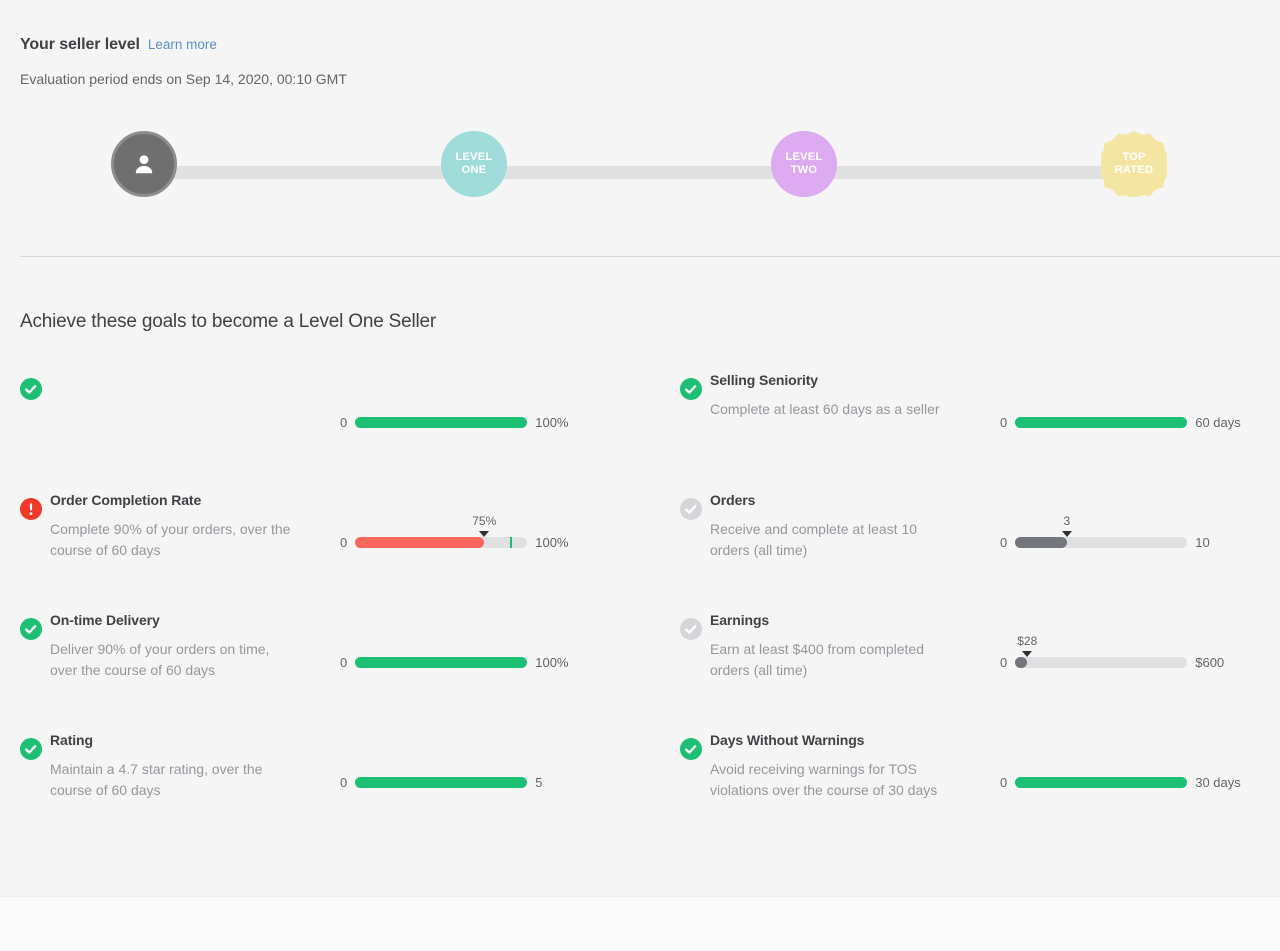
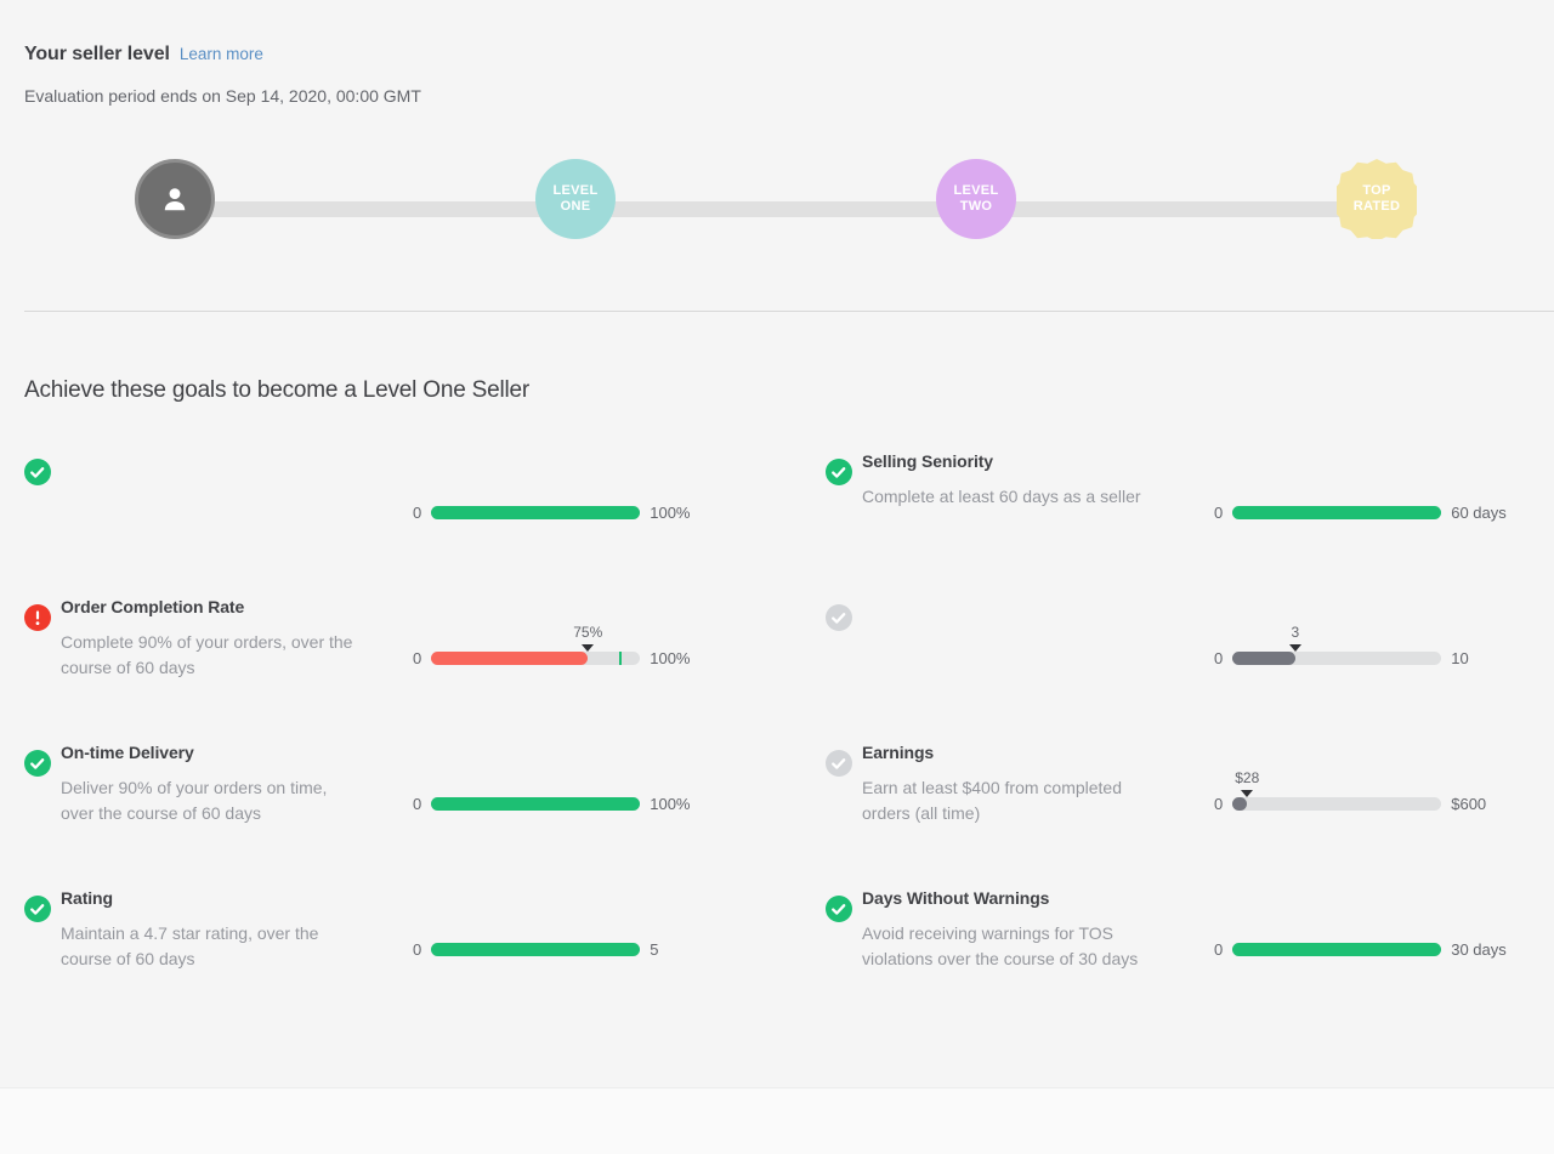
  Your seller level
  Learn more
- Evaluation period ends on Sep 14, 2020, 00:10 GMT
+ Evaluation period ends on Sep 14, 2020, 00:00 GMT
  LEVEL
  ONE
  LEVEL
  TWO
  TOP
  RATED
  Achieve these goals to become a Level One Seller
  0
  100%
  Order Completion Rate
  Complete 90% of your orders, over the course of 60 days
  0
  75%
  100%
  On-time Delivery
  Deliver 90% of your orders on time, over the course of 60 days
  0
  100%
  Rating
  Maintain a 4.7 star rating, over the course of 60 days
  0
  5
  Selling Seniority
  Complete at least 60 days as a seller
  0
  60 days
- Orders
- Receive and complete at least 10 orders (all time)
  0
  3
  10
  Earnings
  Earn at least $400 from completed orders (all time)
  0
  $28
  $600
  Days Without Warnings
  Avoid receiving warnings for TOS violations over the course of 30 days
  0
  30 days
